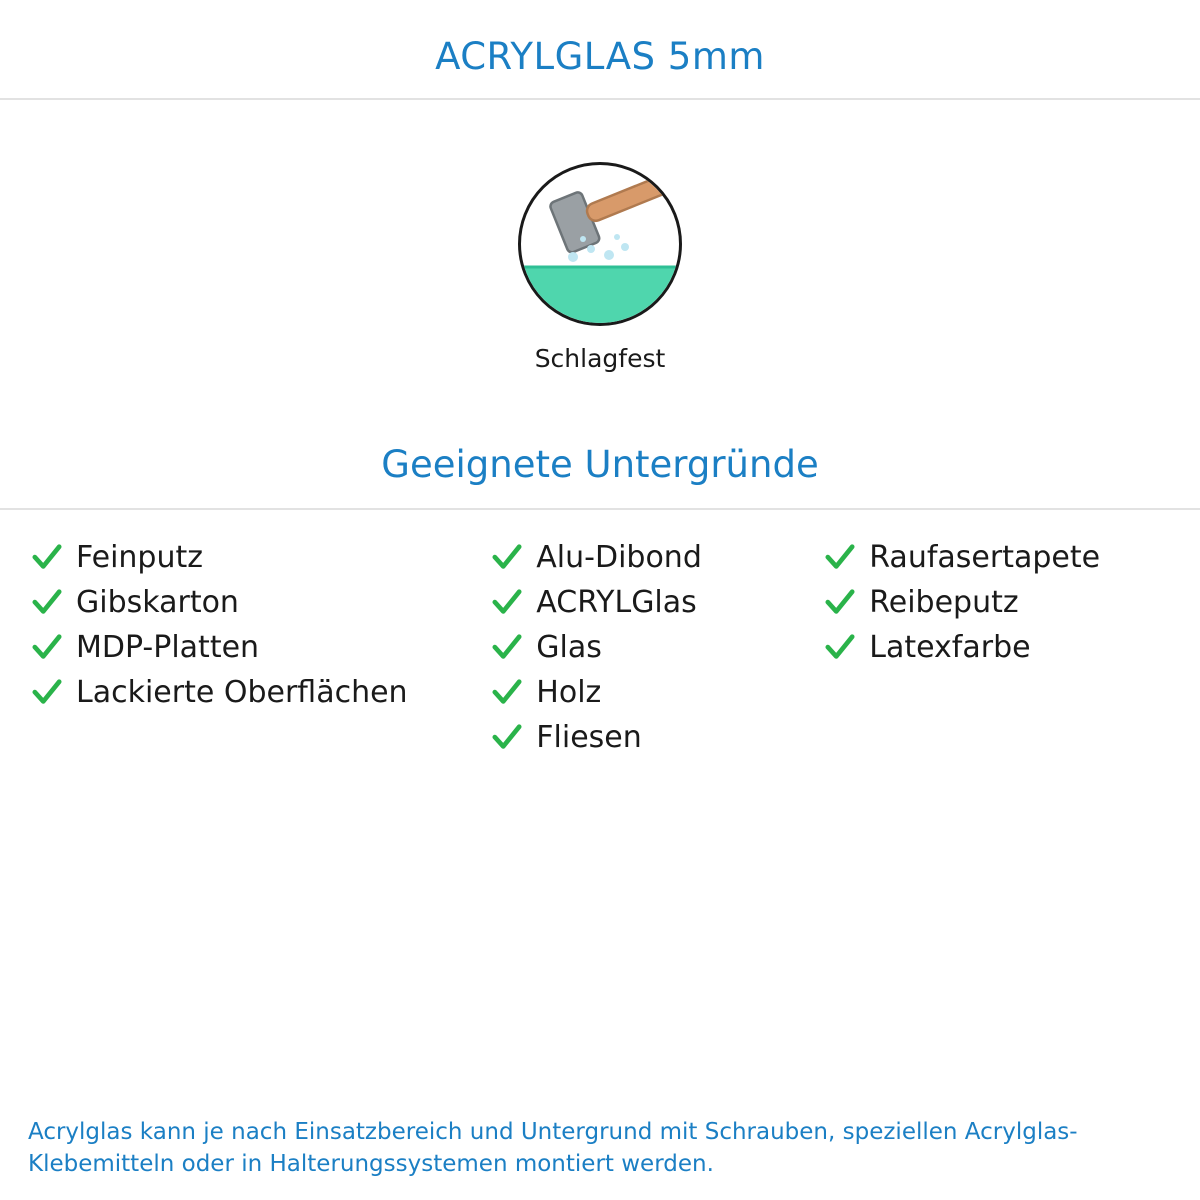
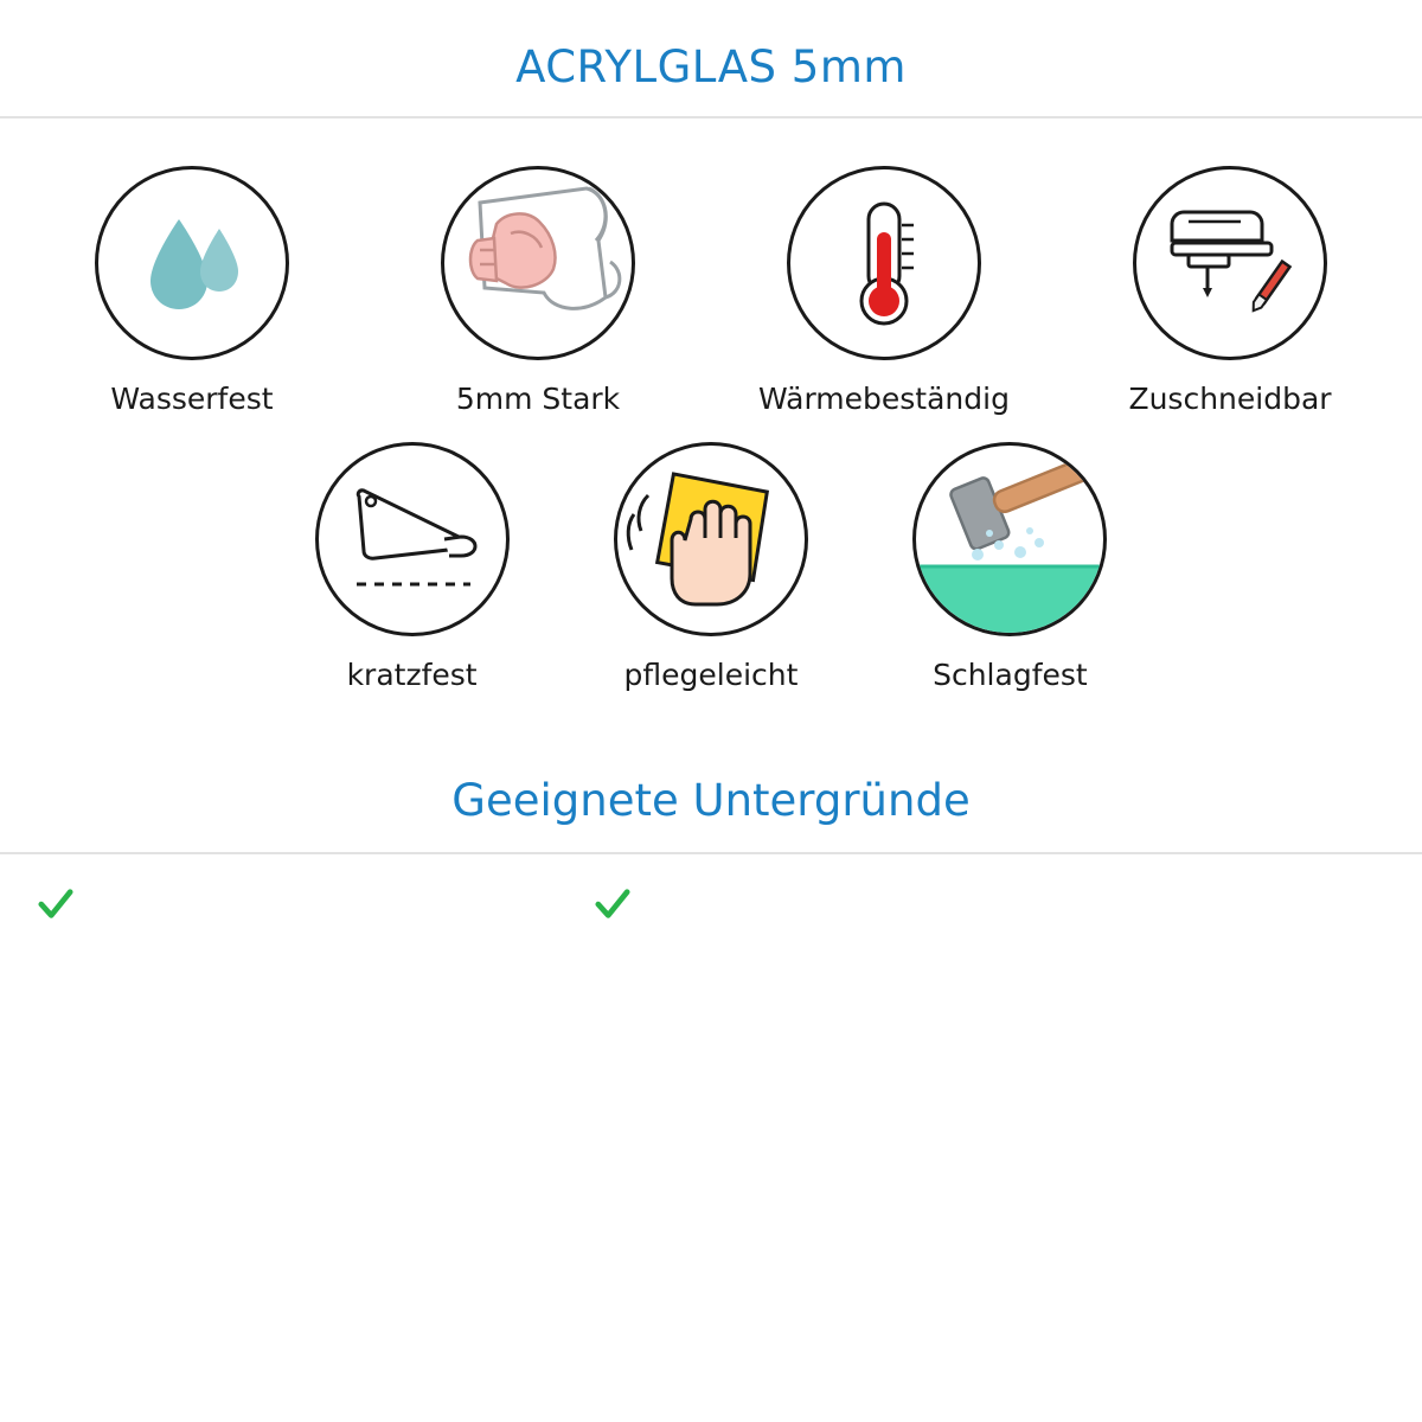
  ACRYLGLAS 5mm
+ Wasserfest
+ 5mm Stark
+ Wärmebeständig
+ Zuschneidbar
+ kratzfest
+ pflegeleicht
  Schlagfest
  Geeignete Untergründe
- Feinputz
- Gibskarton
- MDP-Platten
- Lackierte Oberflächen
- Alu-Dibond
- ACRYLGlas
- Glas
- Holz
- Fliesen
- Raufasertapete
- Reibeputz
- Latexfarbe
- Acrylglas kann je nach Einsatzbereich und Untergrund mit Schrauben, speziellen Acrylglas-Klebemitteln oder in Halterungssystemen montiert werden.
